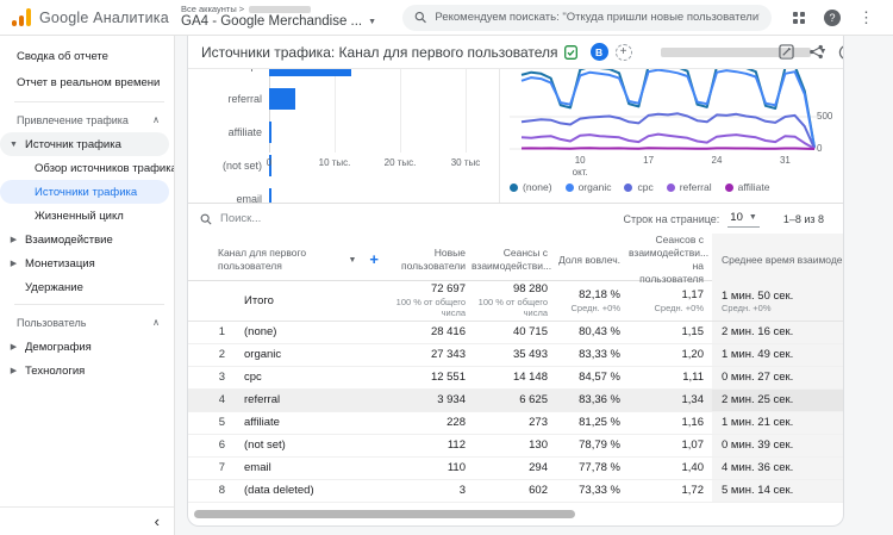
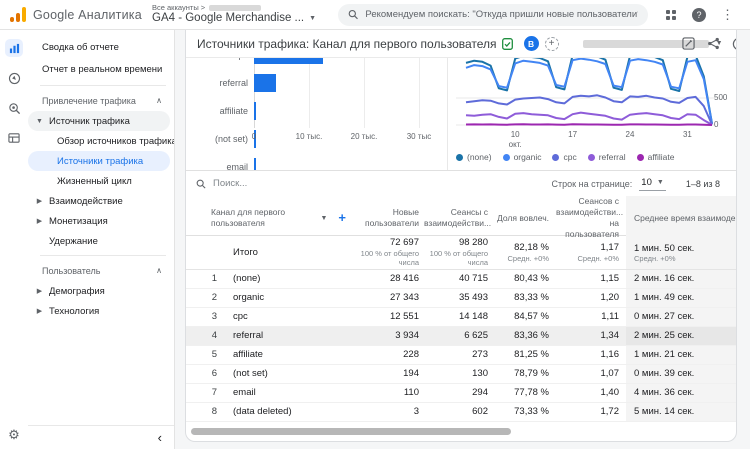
  Google Аналитика
  Все аккаунты >
  GA4 - Google Merchandise ...
  Рекомендуем поискать: "Откуда пришли новые пользователи
  ?
  ⋮
+ ⚙
  Сводка об отчете
  Отчет в реальном времени
  Привлечение трафика
  ∧
  Источник трафика
  Обзор источников трафик
  Источники трафика
  Жизненный цикл
  Взаимодействие
  Монетизация
  Удержание
  Пользователь
  ∧
  Демография
  Технология
  ‹
  Источники трафика: Канал для первого пользователя
  B
  +
  referral
  affiliate
  (not set)
  email
  0
  10 тыс.
  20 тыс.
  30 тыс
  10
  окт.
  17
  24
  31
  0
  500
  (none)
  organic
  cpc
  referral
  affiliate
  Поиск...
  Строк на странице:
  10
  1–8 из 8
  Канал для первого пользователя
  +
  Новые пользователи
  Сеансы с взаимодействи...
  Доля вовлеч.
  Сеансов с взаимодействи... на пользователя
  Среднее время взаимоде
  Итого
  72 697
  100 % от общего числа
  98 280
  100 % от общего числа
  82,18 %
  Средн. +0%
  1,17
  Средн. +0%
  1 мин. 50 сек.
  Средн. +0%
  1
  (none)
  28 416
  40 715
  80,43 %
  1,15
  2 мин. 16 сек.
  2
  organic
  27 343
  35 493
  83,33 %
  1,20
  1 мин. 49 сек.
  3
  cpc
  12 551
  14 148
  84,57 %
  1,11
  0 мин. 27 сек.
  4
  referral
  3 934
  6 625
  83,36 %
  1,34
  2 мин. 25 сек.
  5
  affiliate
  228
  273
  81,25 %
  1,16
  1 мин. 21 сек.
  6
  (not set)
- 112
+ 194
  130
  78,79 %
  1,07
  0 мин. 39 сек.
  7
  email
  110
  294
  77,78 %
  1,40
  4 мин. 36 сек.
  8
  (data deleted)
  3
  602
  73,33 %
  1,72
  5 мин. 14 сек.
